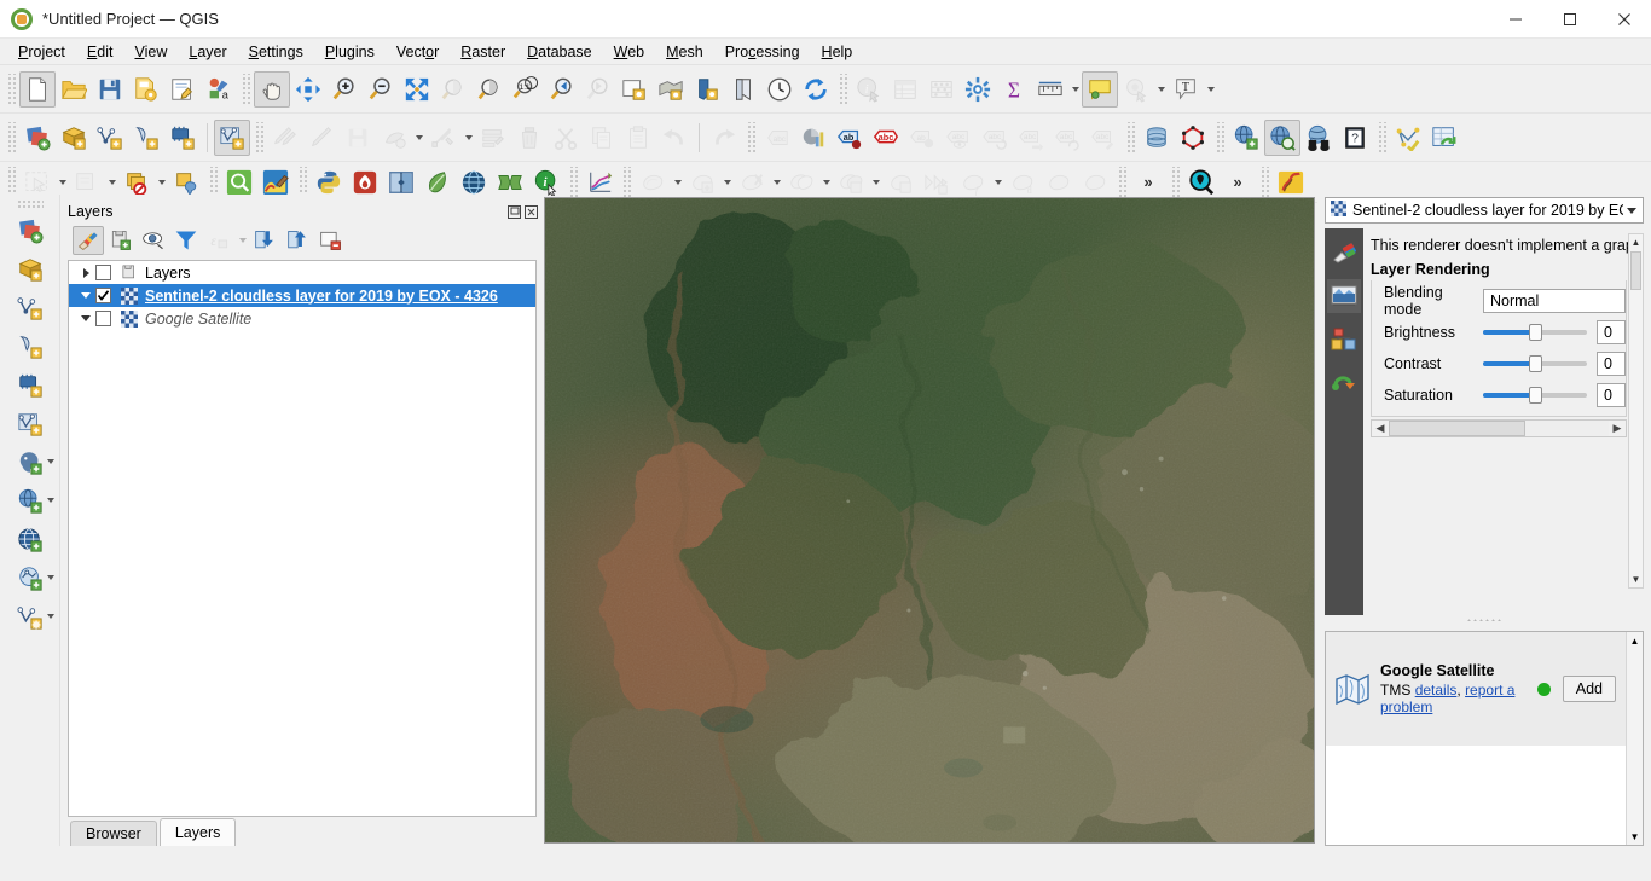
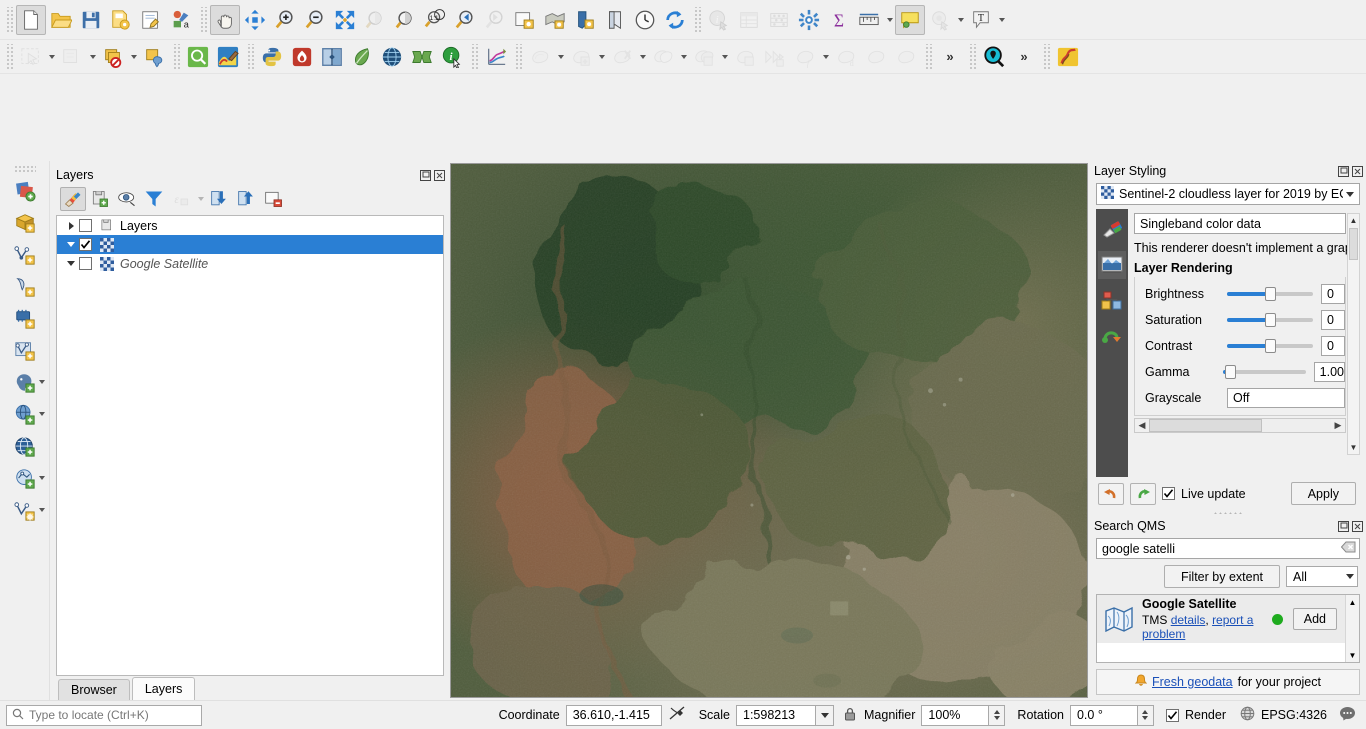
- *Untitled Project — QGIS
- Project
- Edit
- View
- Layer
- Settings
- Plugins
- Vector
- Raster
- Database
- Web
- Mesh
- Processing
- Help
  a
  i
  Σ
  T
- ab
- abc
- ?
  i
  »
  »
  Layers
  Layers
- Sentinel-2 cloudless layer for 2019 by EOX - 4326
  Google Satellite
  Browser
  Layers
+ Layer Styling
  Sentinel-2 cloudless layer for 2019 by E
+ Singleband color data
  This renderer doesn't implement a gra
  Layer Rendering
- Blending mode
- Normal
  Brightness
  0
- Contrast
+ Saturation
  0
- Saturation
+ Contrast
  0
+ Gamma
+ 1.00
+ Grayscale
+ Off
  ◀
  ▶
  ▲
  ▼
+ Live update
+ Apply
+ Search QMS
+ google satelli
+ Filter by extent
+ All
  Google Satellite
  TMS details, report a problem
  Add
  ▲
  ▼
+ Fresh geodata
+ for your project
+ Type to locate (Ctrl+K)
+ Coordinate
+ 36.610,-1.415
+ Scale
+ 1:598213
+ Magnifier
+ 100%
+ Rotation
+ 0.0 °
+ Render
+ EPSG:4326
